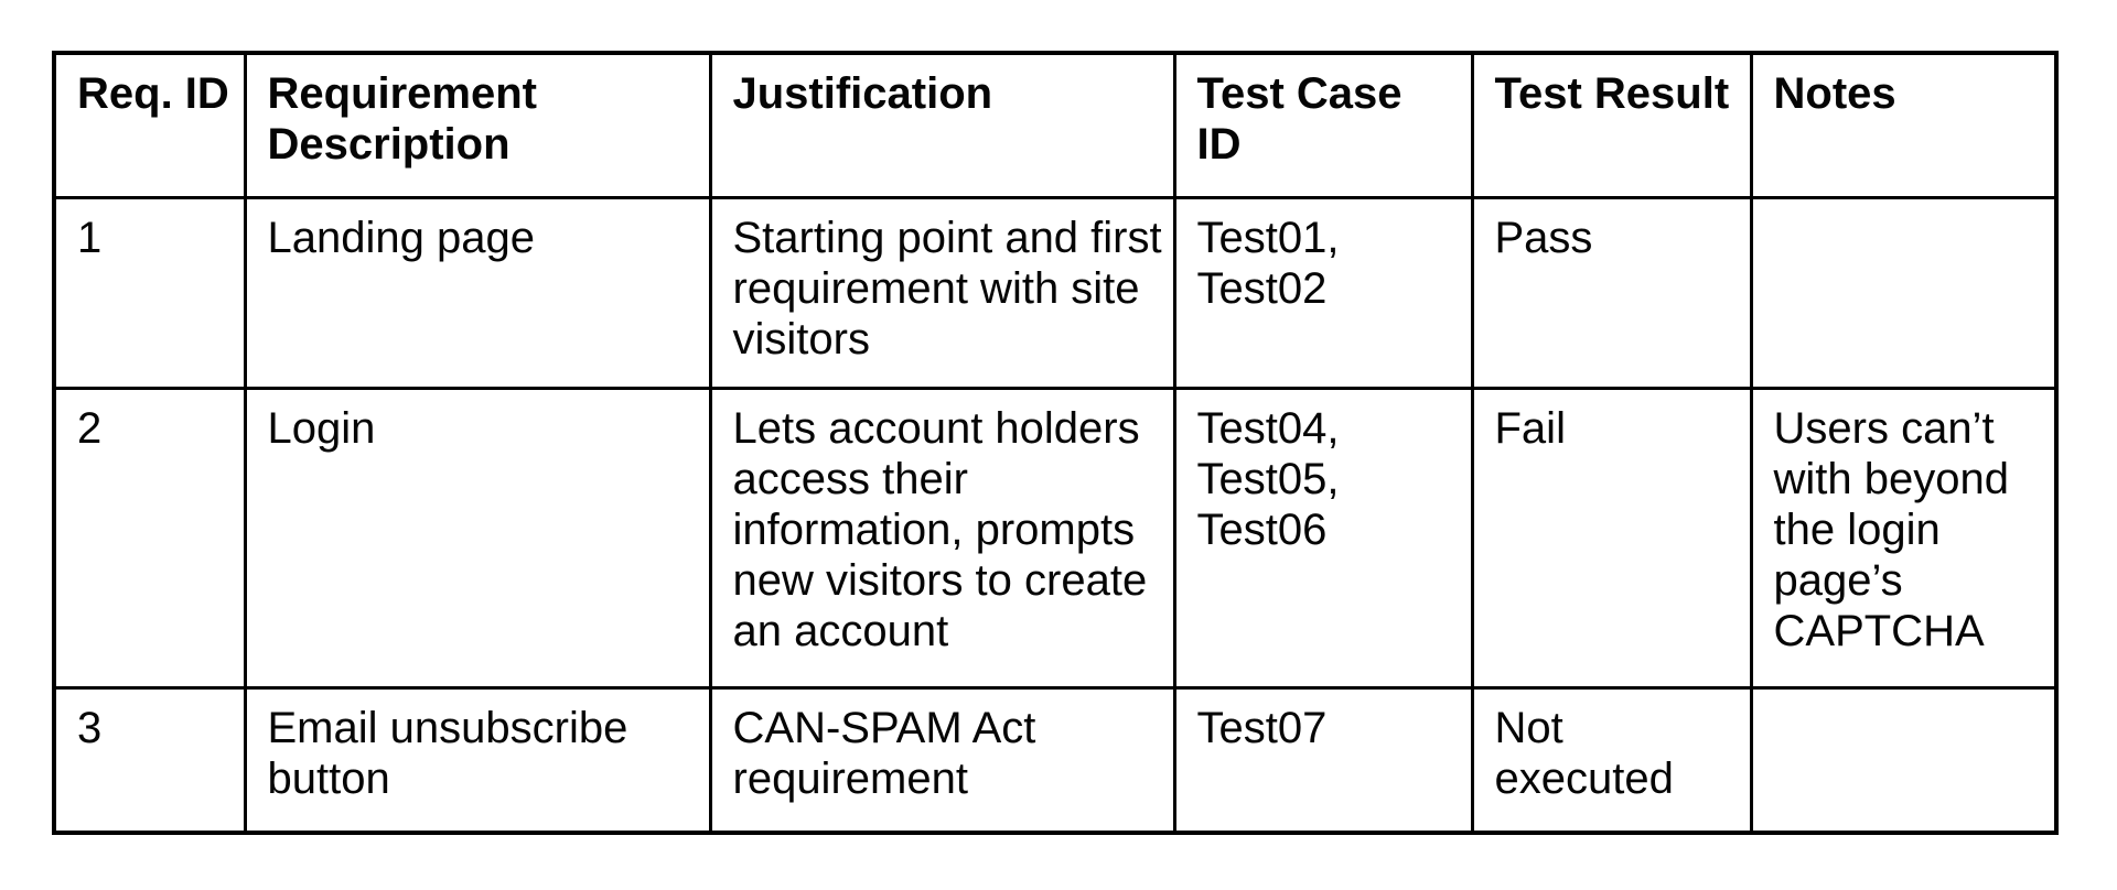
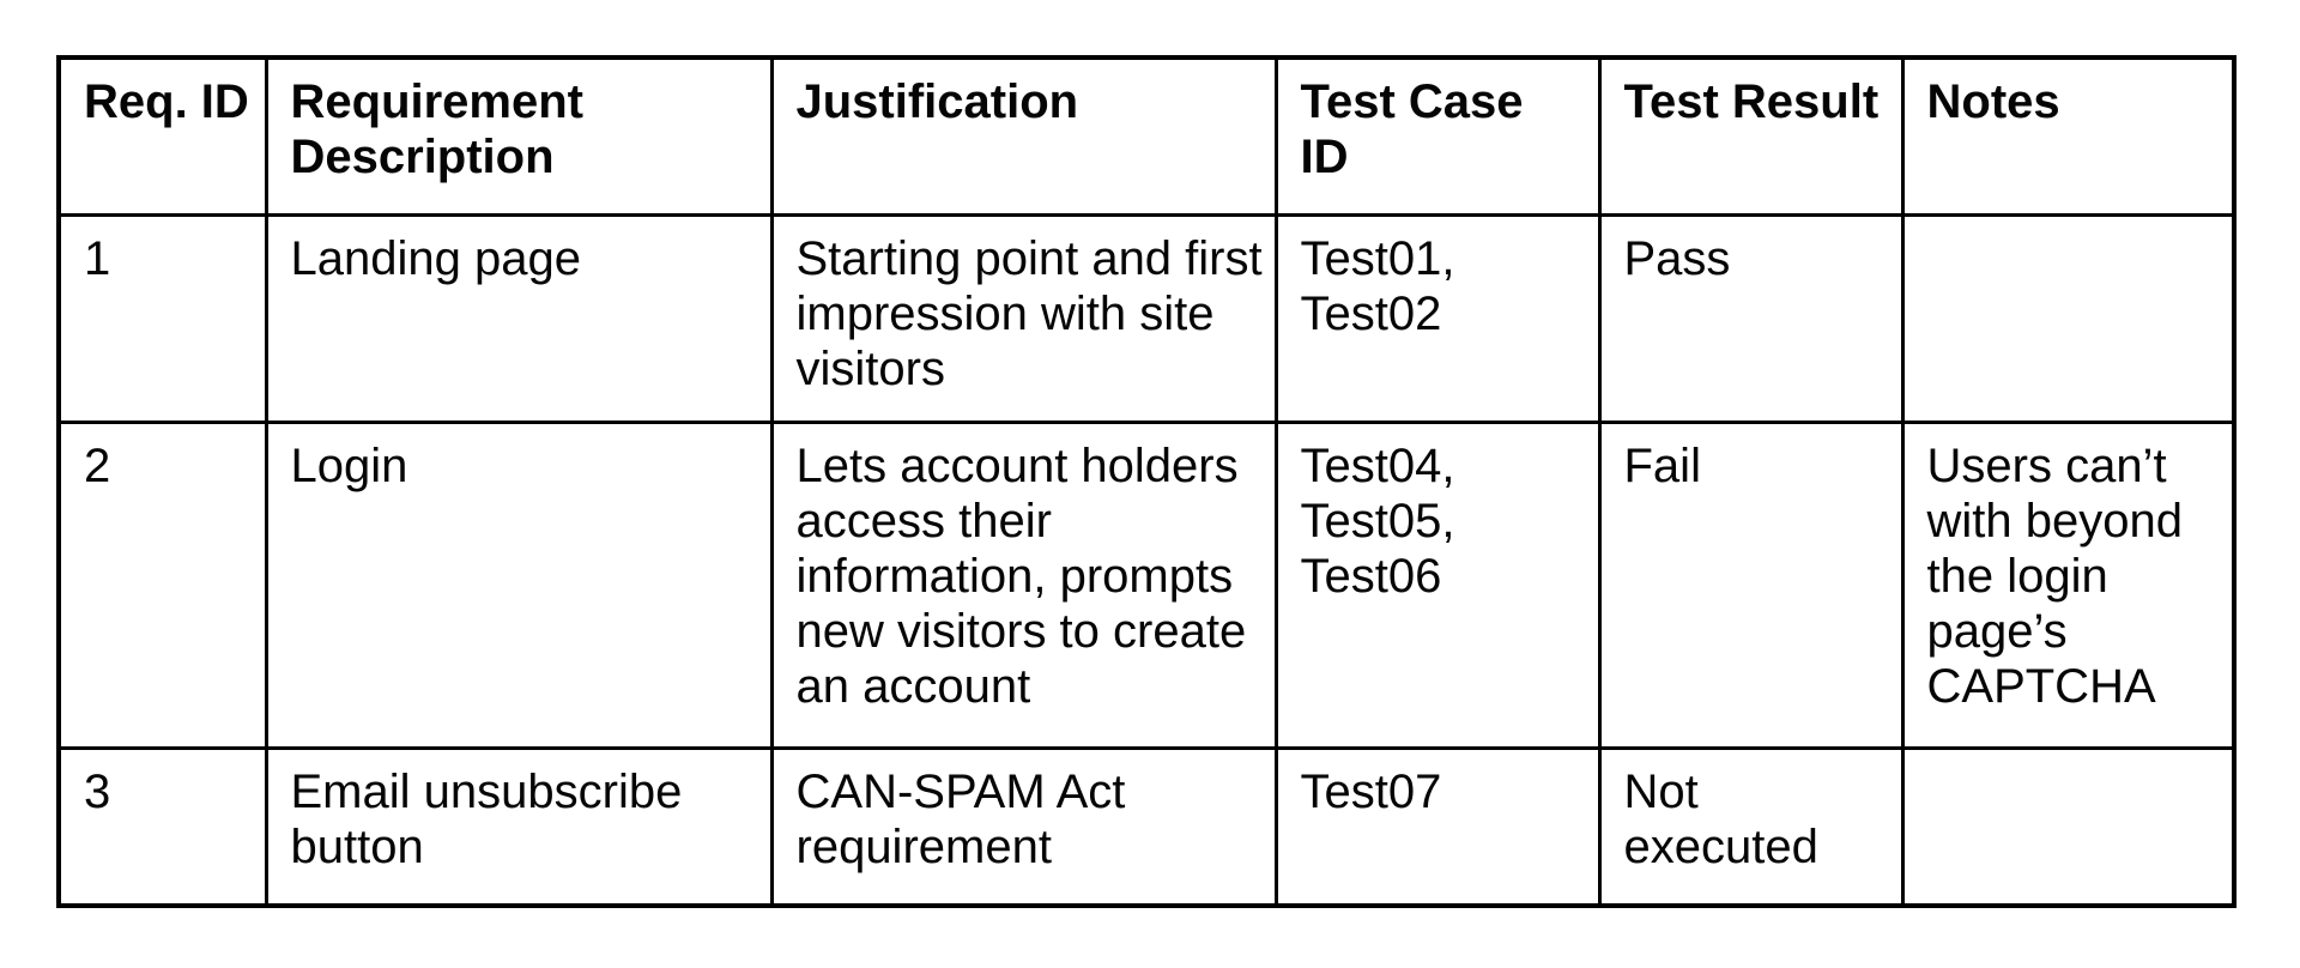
  Req. ID	Requirement Description	Justification	Test Case ID	Test Result	Notes
- 1	Landing page	Starting point and first requirement with site visitors	Test01, Test02	Pass
+ 1	Landing page	Starting point and first impression with site visitors	Test01, Test02	Pass
  2	Login	Lets account holders access their information, prompts new visitors to create an account	Test04, Test05, Test06	Fail	Users can’t with beyond the login page’s CAPTCHA
  3	Email unsubscribe button	CAN-SPAM Act requirement	Test07	Not executed
